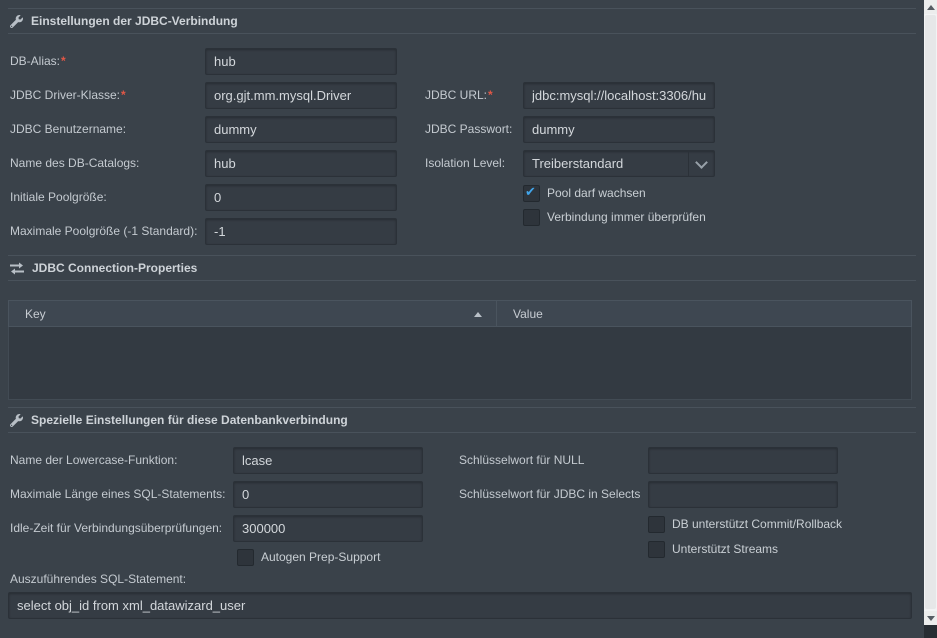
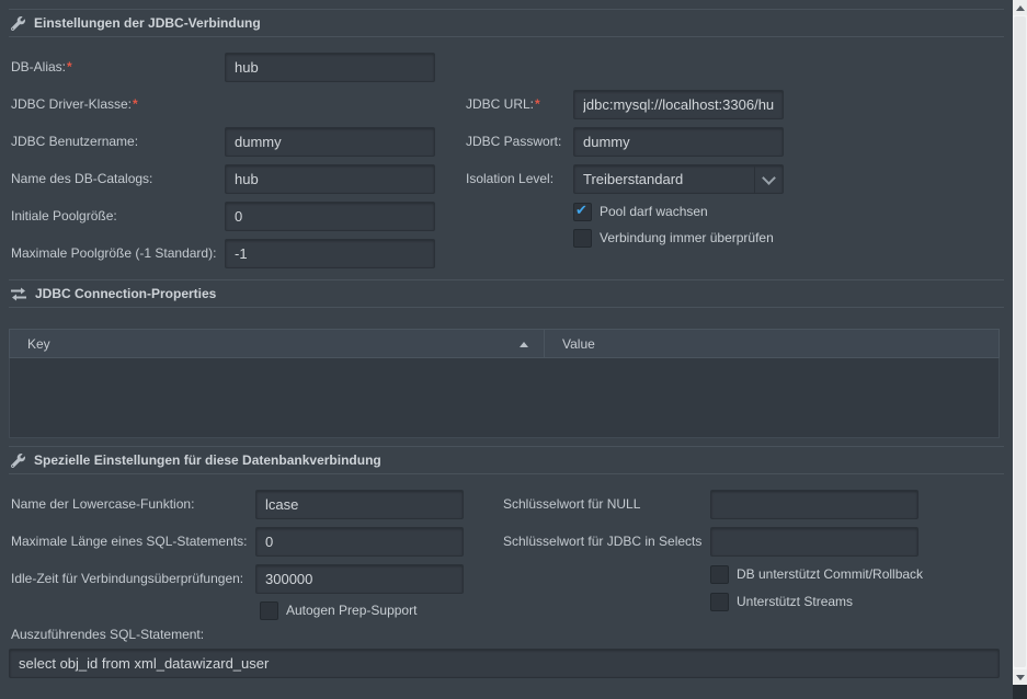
  Einstellungen der JDBC-Verbindung
  DB-Alias:*
  hub
  JDBC Driver-Klasse:*
- org.gjt.mm.mysql.Driver
  JDBC Benutzername:
  dummy
  Name des DB-Catalogs:
  hub
  Initiale Poolgröße:
  0
  Maximale Poolgröße (-1 Standard):
  -1
  JDBC URL:*
  jdbc:mysql://localhost:3306/hu
  JDBC Passwort:
  dummy
  Isolation Level:
  Treiberstandard
  Pool darf wachsen
  Verbindung immer überprüfen
  JDBC Connection-Properties
  Key
  Value
  Spezielle Einstellungen für diese Datenbankverbindung
  Name der Lowercase-Funktion:
  lcase
  Maximale Länge eines SQL-Statements:
  0
  Idle-Zeit für Verbindungsüberprüfungen:
  300000
  Autogen Prep-Support
  Schlüsselwort für NULL
  Schlüsselwort für JDBC in Selects
  DB unterstützt Commit/Rollback
  Unterstützt Streams
  Auszuführendes SQL-Statement:
  select obj_id from xml_datawizard_user
